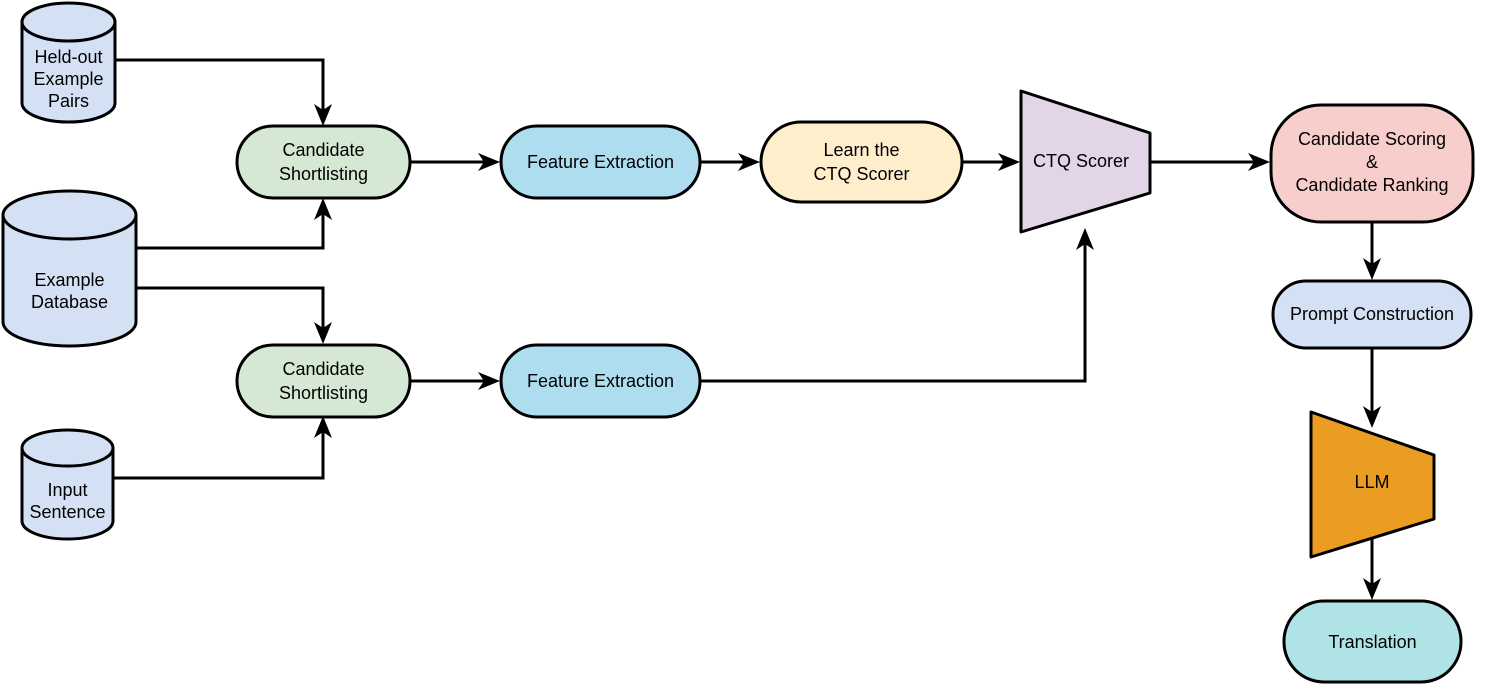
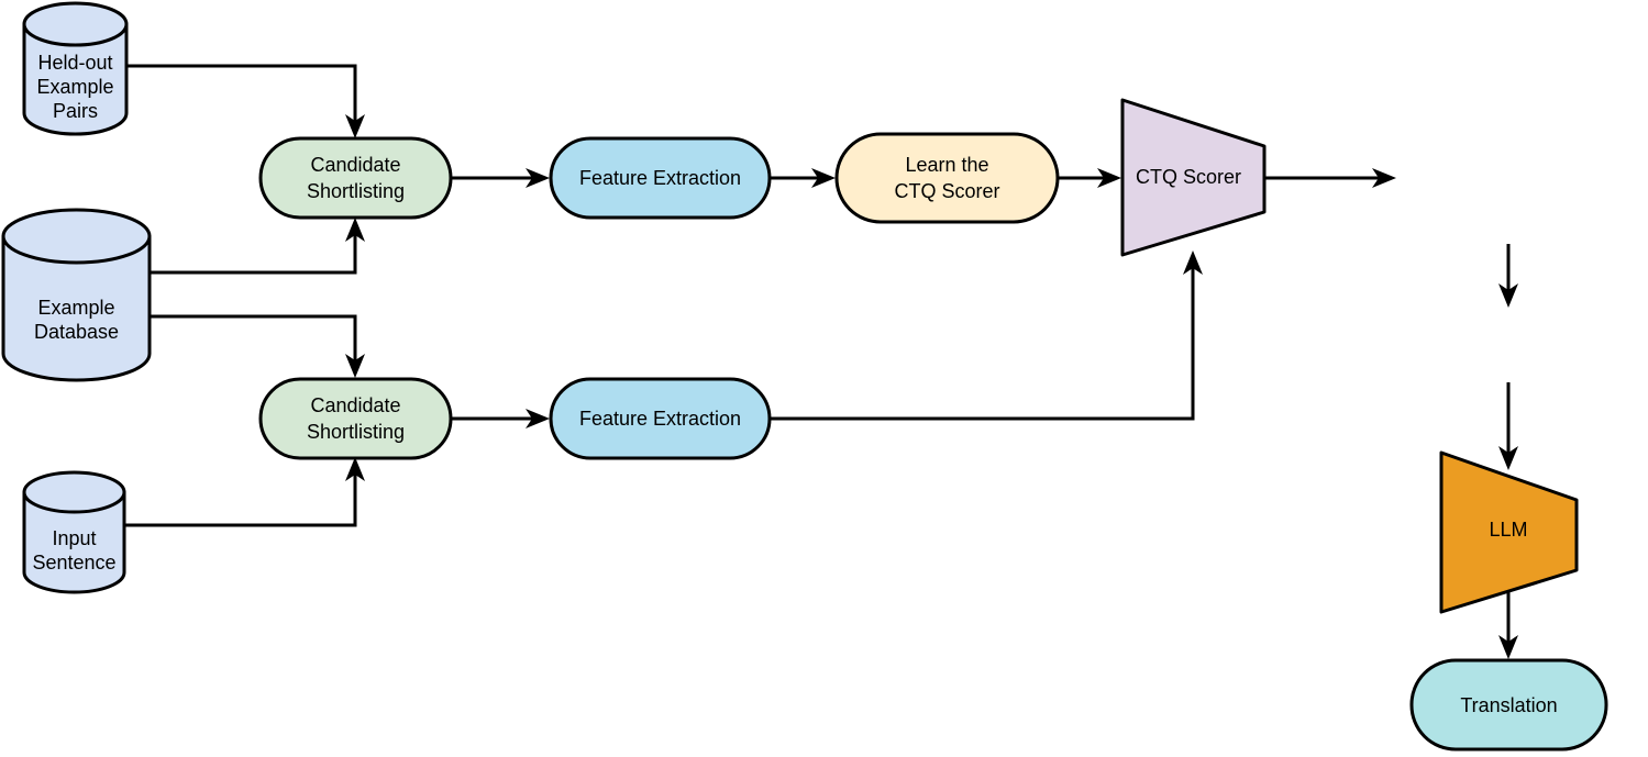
  Held-out
  Example
  Pairs
  Example
  Database
  Input
  Sentence
  Candidate
  Shortlisting
  Candidate
  Shortlisting
  Feature Extraction
  Feature Extraction
  Learn the
  CTQ Scorer
  CTQ Scorer
- Candidate Scoring
- &
- Candidate Ranking
- Prompt Construction
  LLM
  Translation
